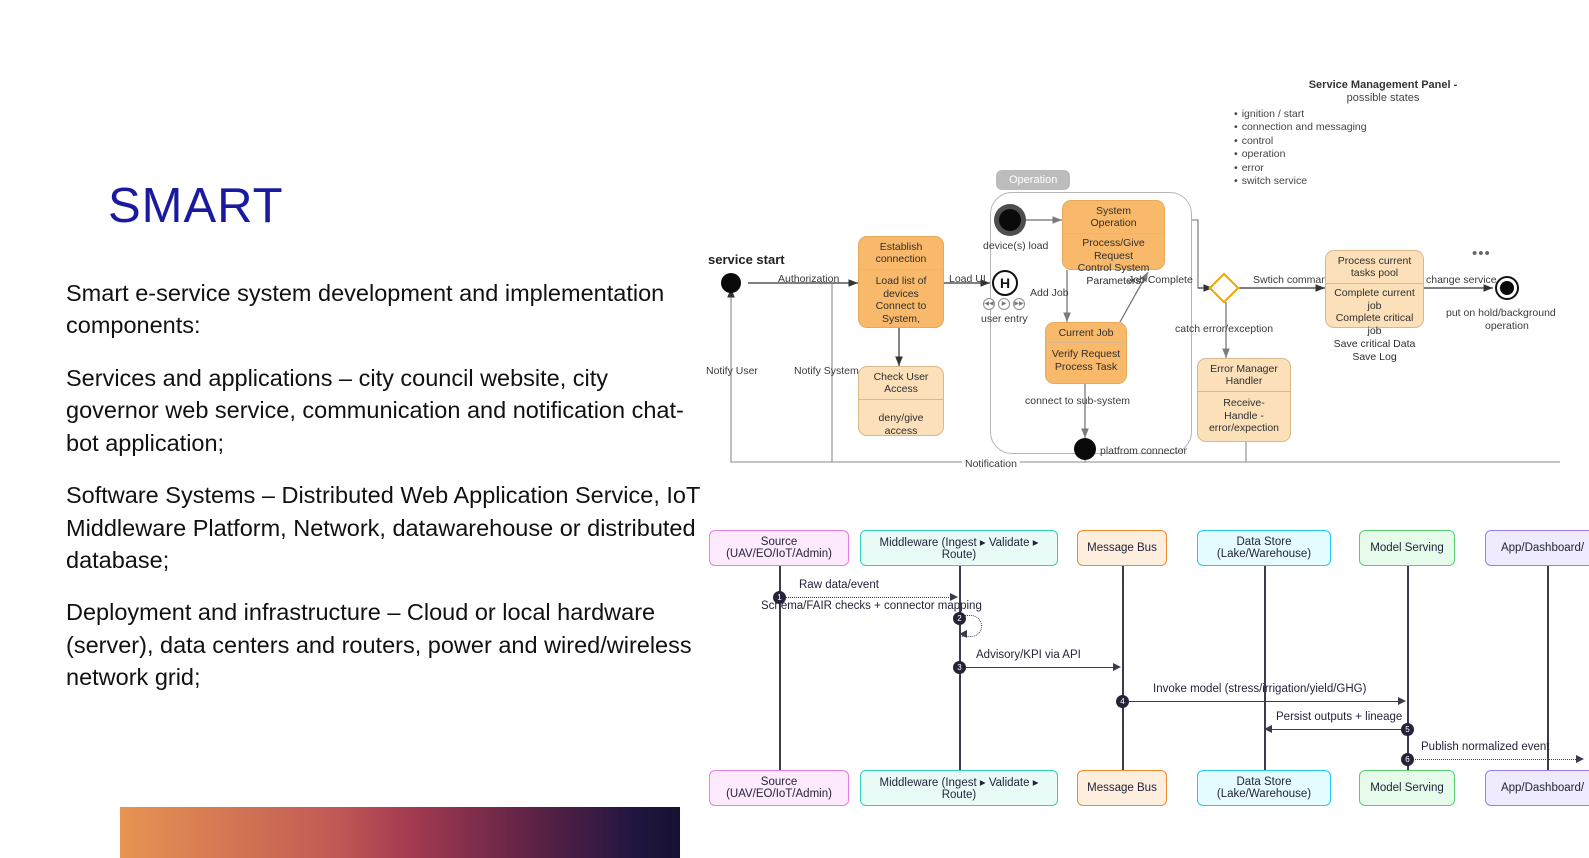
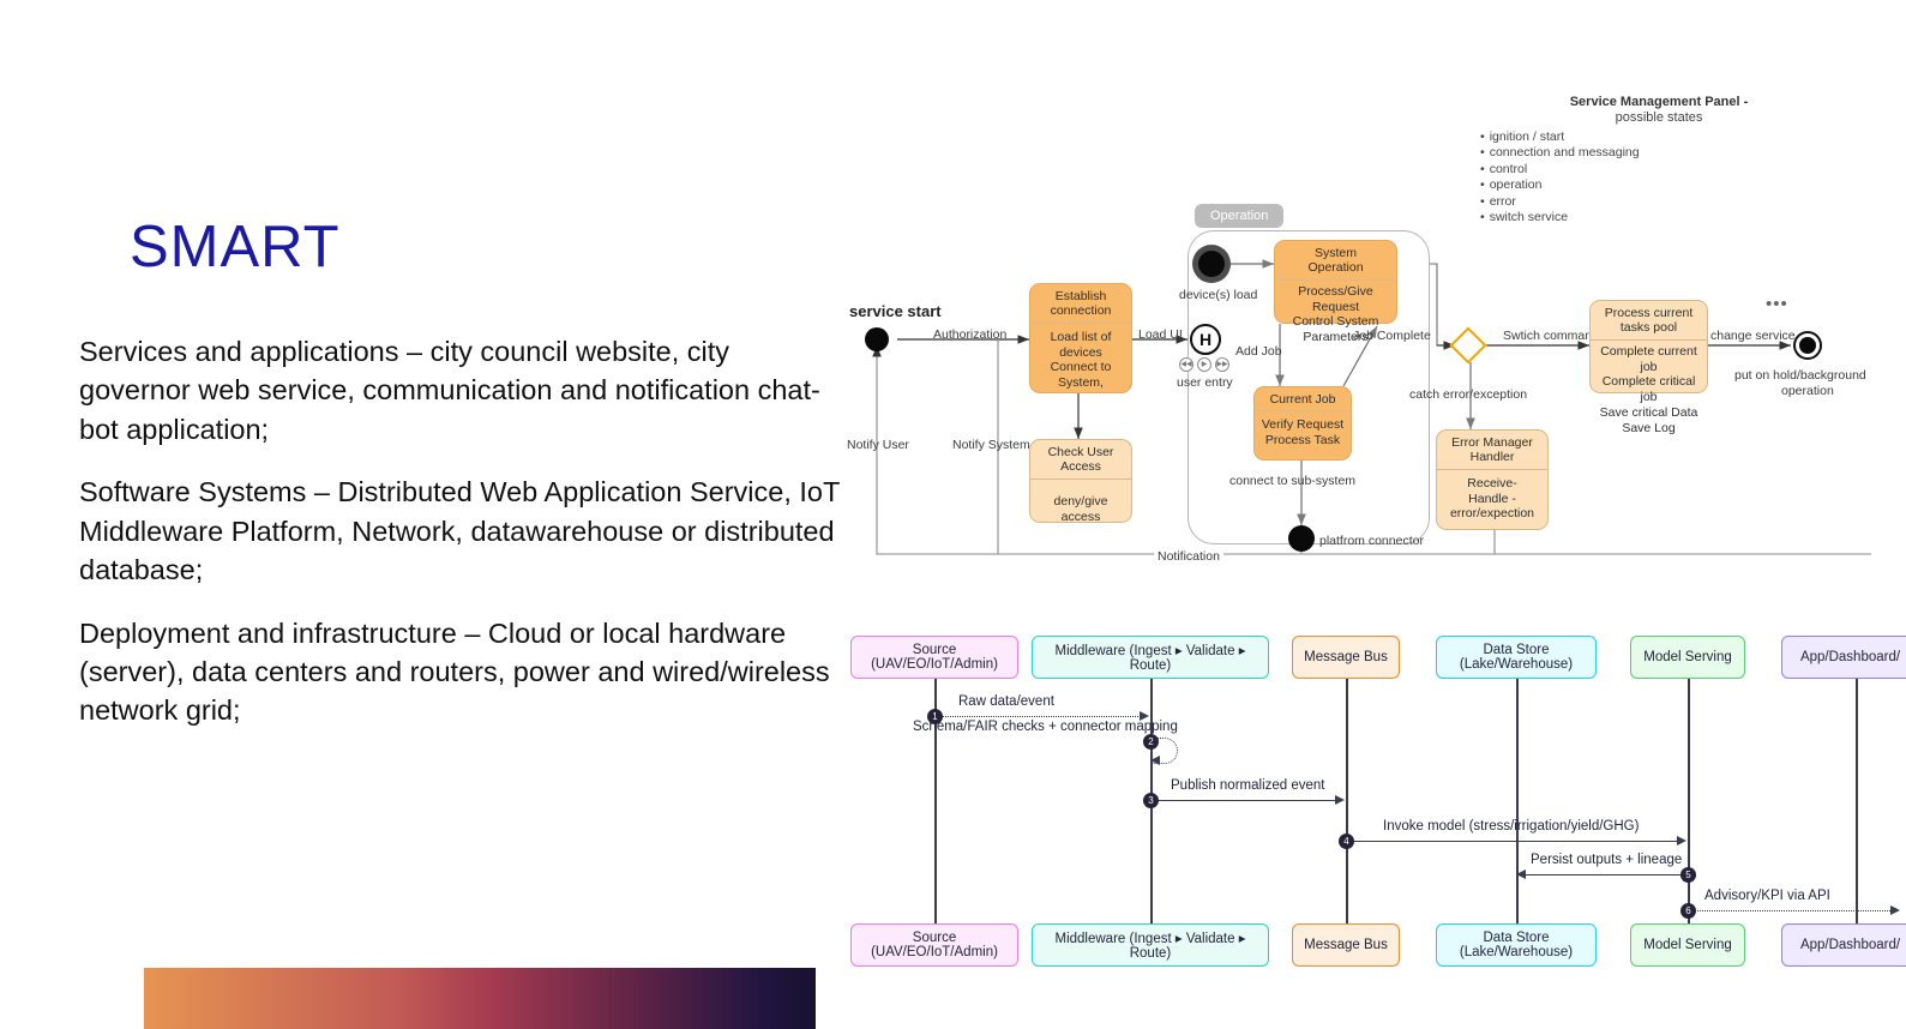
  SMART
- Smart e-service system development and implementation components:
  Services and applications – city council website, city governor web service, communication and notification chat-bot application;
  Software Systems – Distributed Web Application Service, IoT Middleware Platform, Network, datawarehouse or distributed database;
  Deployment and infrastructure – Cloud or local hardware (server), data centers and routers, power and wired/wireless network grid;
  Service Management Panel -
  possible states
  ignition / start
  connection and messaging
  control
  operation
  error
  switch service
  service start
  Authorization
  Notify User
  Notify System
  Notification
  Establish
  connection
  Load list of
  devices
  Connect to
  System,
  Check User
  Access
  deny/give access
  Load UI
  Operation
  device(s) load
  H
  user entry
  System
  Operation
  Process/Give Request
  Control System
  Parameters
  Add Job
  Job Complete
  Current Job
  Verify Request
  Process Task
  connect to sub-system
  platfrom connector
  catch error/exception
  Swtich comma
  Error Manager
  Handler
  Receive-
  Handle -
  error/expection
  Process current
  tasks pool
  Complete current job
  Complete critical job
  Save critical Data
  Save Log
  change service
  •••
  put on hold/background
  operation
  Source (UAV/EO/IoT/Admin)
  Middleware (Ingest ▸ Validate ▸ Route)
  Message Bus
  Data Store (Lake/Warehouse)
  Model Serving
  App/Dashboard/
  Source (UAV/EO/IoT/Admin)
  Middleware (Ingest ▸ Validate ▸ Route)
  Message Bus
  Data Store (Lake/Warehouse)
  Model Serving
  App/Dashboard/
  1
  Raw data/event
  2
  Schema/FAIR checks + connector mapping
  3
- Advisory/KPI via API
+ Publish normalized event
  4
  Invoke model (stress/irrigation/yield/GHG)
  5
  Persist outputs + lineage
  6
- Publish normalized event
+ Advisory/KPI via API
